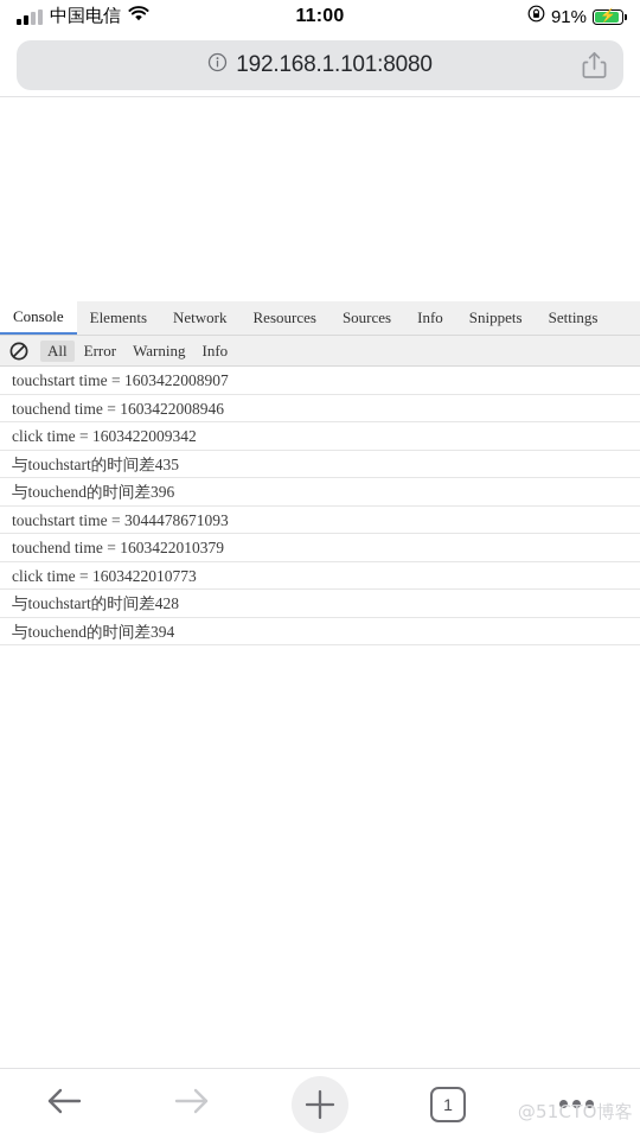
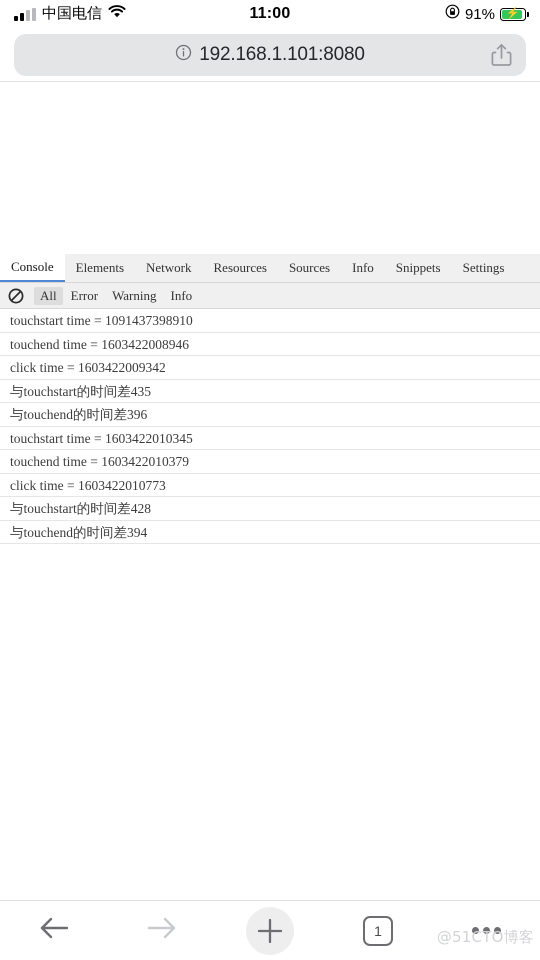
  中国电信
  11:00
  91%
  ⚡
  192.168.1.101:8080
  Console
  Elements
  Network
  Resources
  Sources
  Info
  Snippets
  Settings
  All
  Error
  Warning
  Info
- touchstart time = 1603422008907
+ touchstart time = 1091437398910
  touchend time = 1603422008946
  click time = 1603422009342
  与touchstart的时间差435
  与touchend的时间差396
- touchstart time = 3044478671093
+ touchstart time = 1603422010345
  touchend time = 1603422010379
  click time = 1603422010773
  与touchstart的时间差428
  与touchend的时间差394
  1
  @51CTO博客
